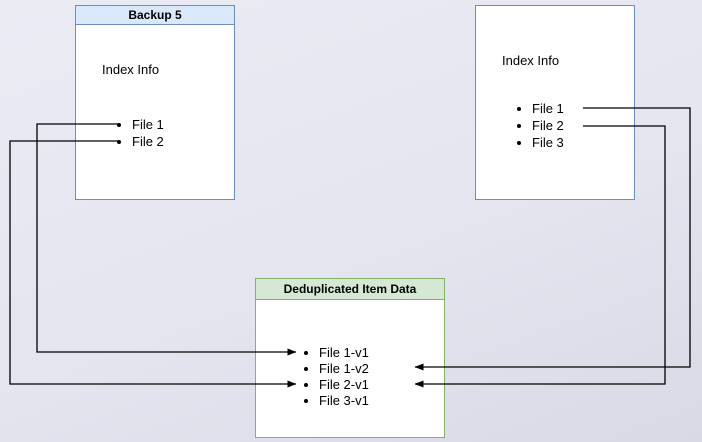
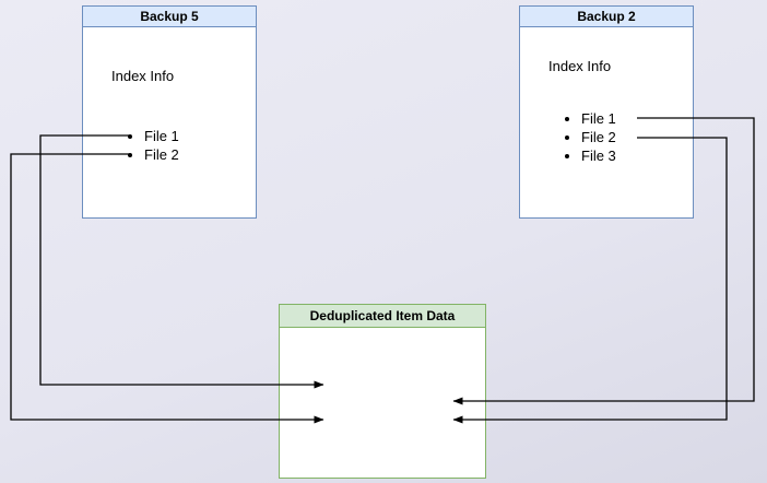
  Backup 5
  Index Info
  File 1
  File 2
+ Backup 2
  Index Info
  File 1
  File 2
  File 3
  Deduplicated Item Data
- File 1-v1
- File 1-v2
- File 2-v1
- File 3-v1
